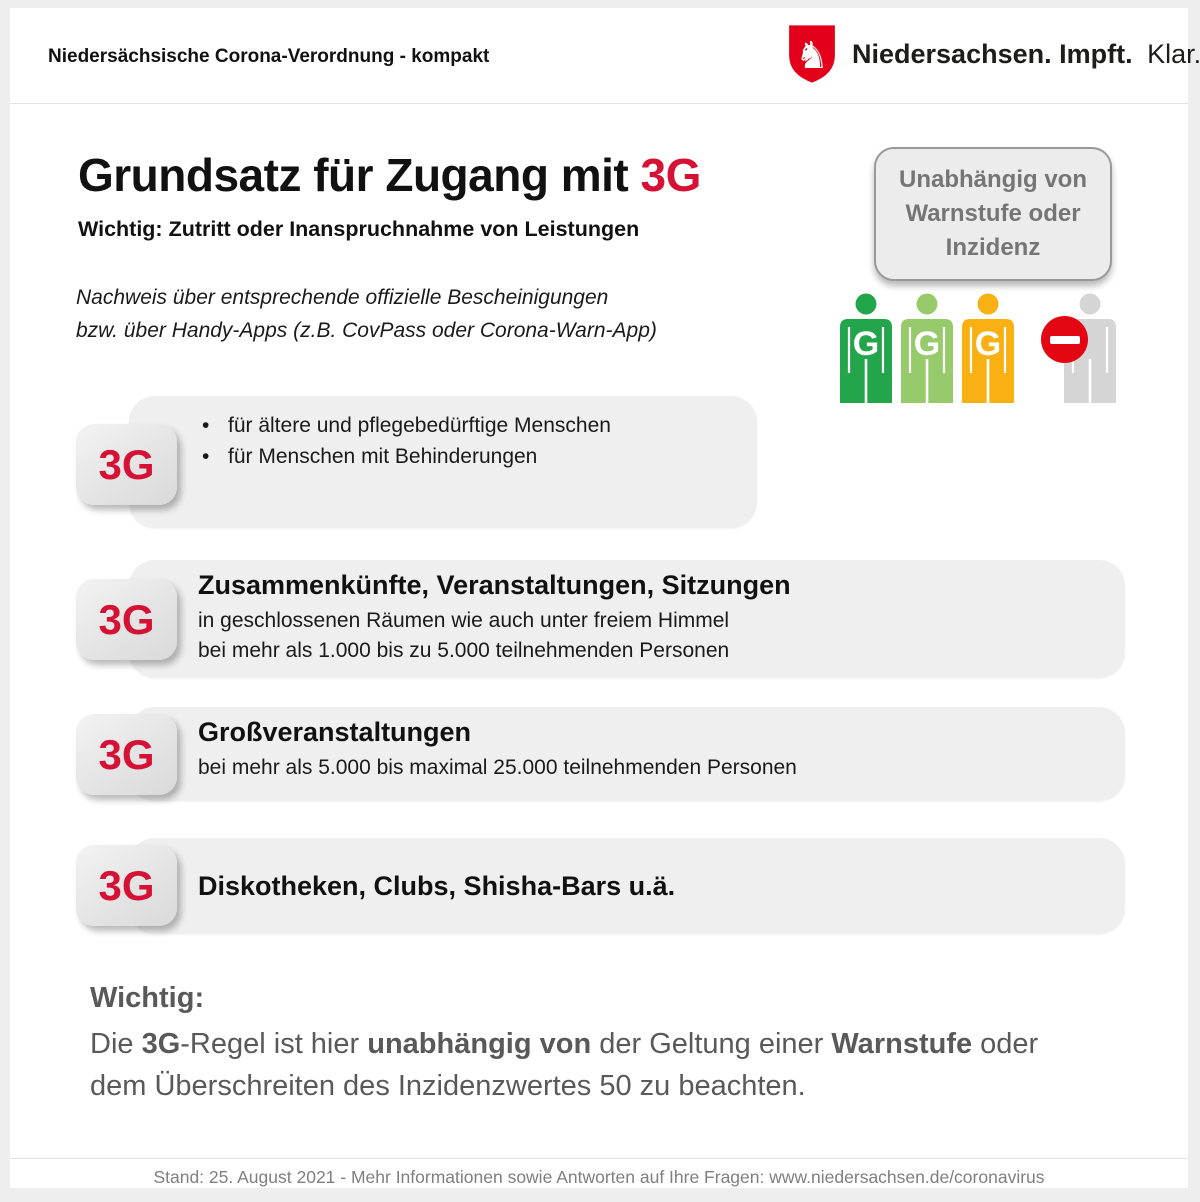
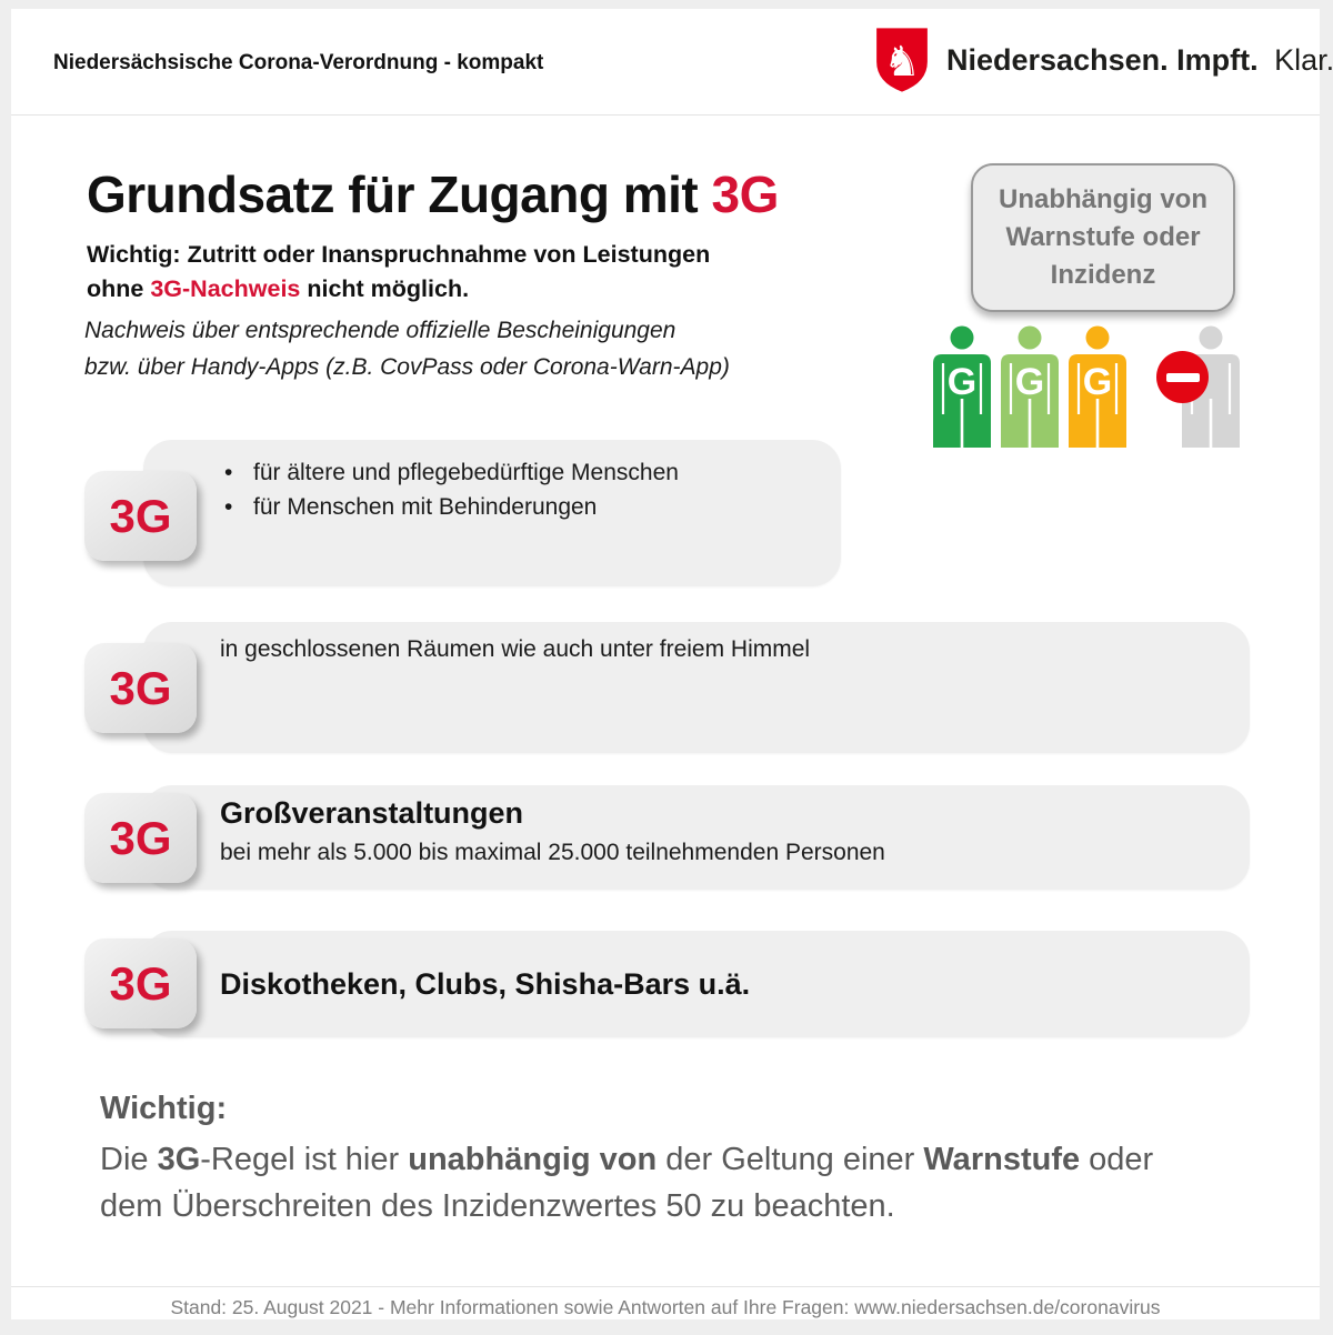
  Niedersächsische Corona-Verordnung - kompakt
  ♞
  Niedersachsen. Impft. Klar.
  Grundsatz für Zugang mit 3G
  Wichtig: Zutritt oder Inanspruchnahme von Leistungen
+ ohne 3G-Nachweis nicht möglich.
  Nachweis über entsprechende offizielle Bescheinigungen
  bzw. über Handy-Apps (z.B. CovPass oder Corona-Warn-App)
  Unabhängig von
  Warnstufe oder
  Inzidenz
  G
  G
  G
  •
  für ältere und pflegebedürftige Menschen
  •
  für Menschen mit Behinderungen
- Zusammenkünfte, Veranstaltungen, Sitzungen
  in geschlossenen Räumen wie auch unter freiem Himmel
- bei mehr als 1.000 bis zu 5.000 teilnehmenden Personen
  Großveranstaltungen
  bei mehr als 5.000 bis maximal 25.000 teilnehmenden Personen
  Diskotheken, Clubs, Shisha-Bars u.ä.
  3G
  3G
  3G
  3G
  Wichtig:
  Die 3G-Regel ist hier unabhängig von der Geltung einer Warnstufe oder
  dem Überschreiten des Inzidenzwertes 50 zu beachten.
  Stand: 25. August 2021 - Mehr Informationen sowie Antworten auf Ihre Fragen: www.niedersachsen.de/coronavirus
